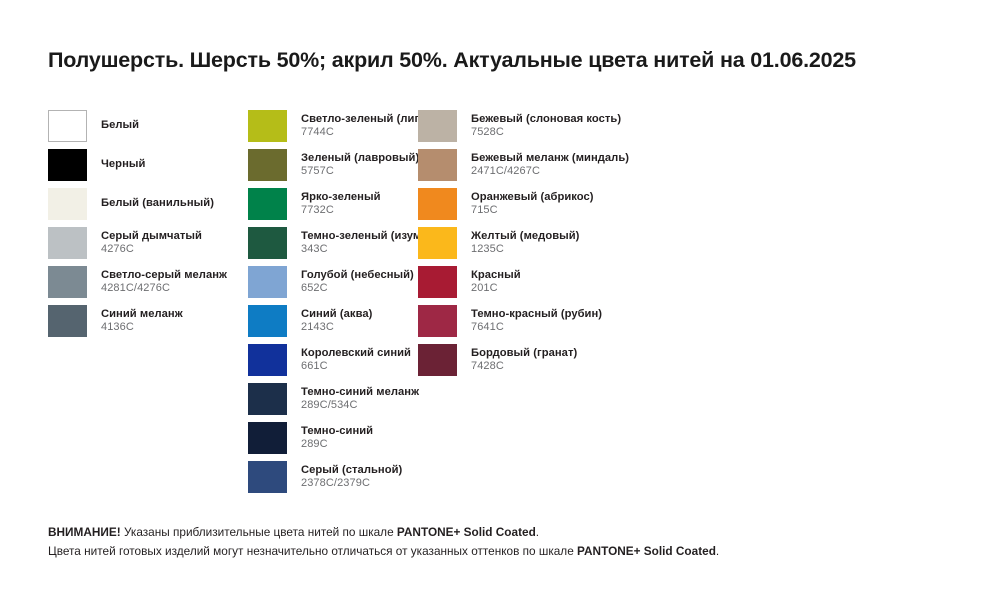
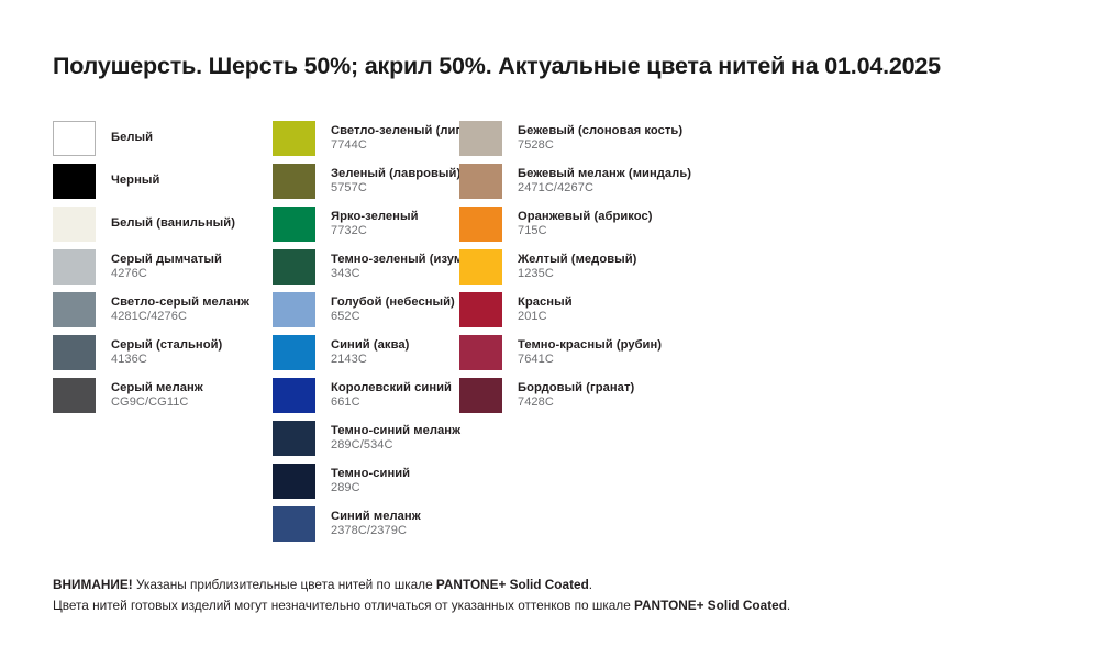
- Полушерсть. Шерсть 50%; акрил 50%. Актуальные цвета нитей на 01.06.2025
+ Полушерсть. Шерсть 50%; акрил 50%. Актуальные цвета нитей на 01.04.2025
  Белый
  Черный
  Белый (ванильный)
  Серый дымчатый
  4276C
  Светло-серый меланж
  4281C/4276C
- Синий меланж
+ Серый (стальной)
  4136C
+ Серый меланж
+ CG9C/CG11C
  Светло-зеленый (ли
  7744C
  Зеленый (лавровый
  5757C
  Ярко-зеленый
  7732C
  Темно-зеленый (изу
  343C
  Голубой (небесный)
  652C
  Синий (аква)
  2143C
  Королевский синий
  661C
  Темно-синий меланж
  289C/534C
  Темно-синий
  289C
- Серый (стальной)
+ Синий меланж
  2378C/2379C
  Бежевый (слоновая кость)
  7528C
  Бежевый меланж (миндаль)
  2471C/4267C
  Оранжевый (абрикос)
  715C
  Желтый (медовый)
  1235C
  Красный
  201C
  Темно-красный (рубин)
  7641C
  Бордовый (гранат)
  7428C
  ВНИМАНИЕ! Указаны приблизительные цвета нитей по шкале PANTONE+ Solid Coated.
  Цвета нитей готовых изделий могут незначительно отличаться от указанных оттенков по шкале PANTONE+ Solid Coated.
